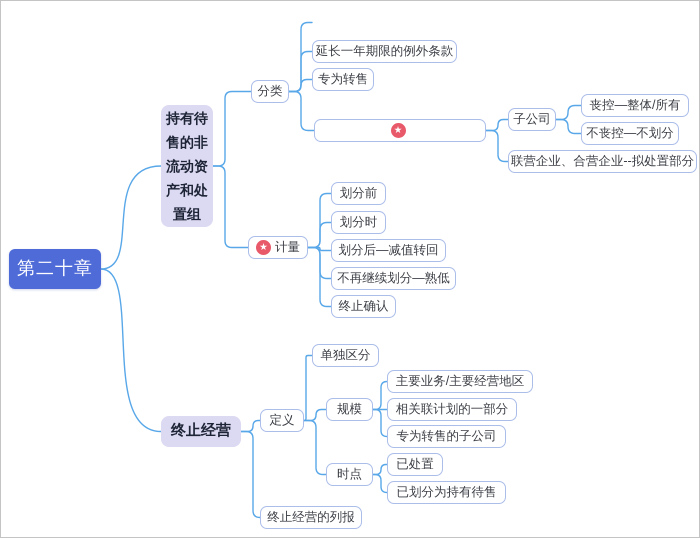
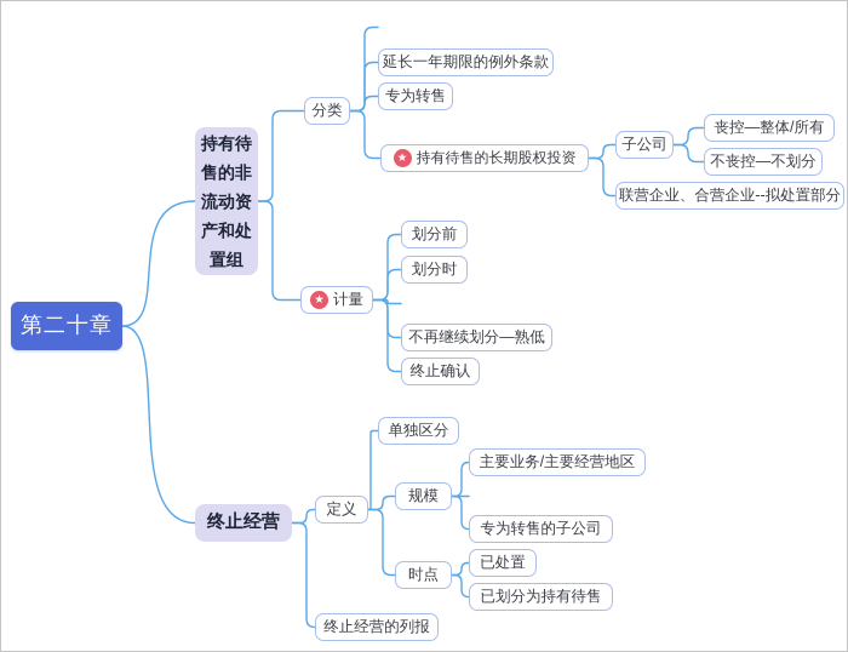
  第二十章
  持有待售的非流动资产和处置组
  分类
  延长一年期限的例外条款
  专为转售
  ★
+ 持有待售的长期股权投资
  子公司
  丧控—整体/所有
  不丧控—不划分
  联营企业、合营企业--拟处置部分
  ★
  计量
  划分前
  划分时
- 划分后—减值转回
  不再继续划分—熟低
  终止确认
  终止经营
  定义
  单独区分
  规模
  主要业务/主要经营地区
- 相关联计划的一部分
  专为转售的子公司
  时点
  已处置
  已划分为持有待售
  终止经营的列报
